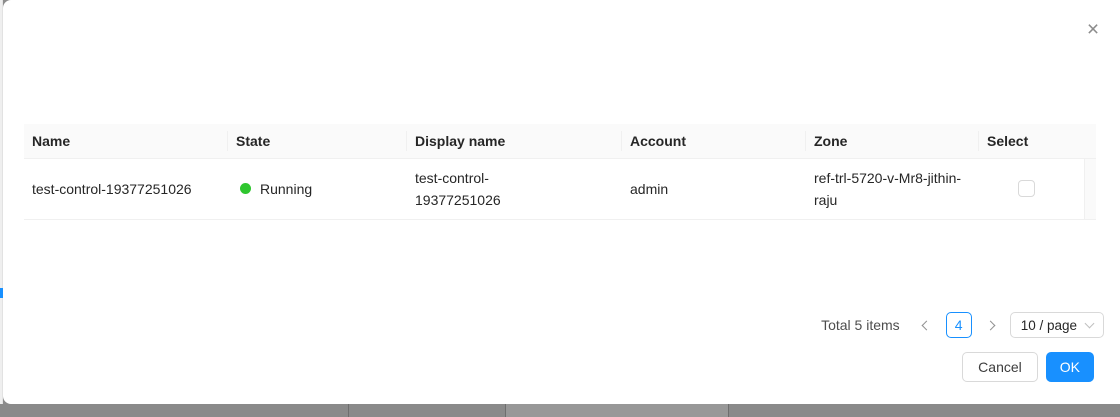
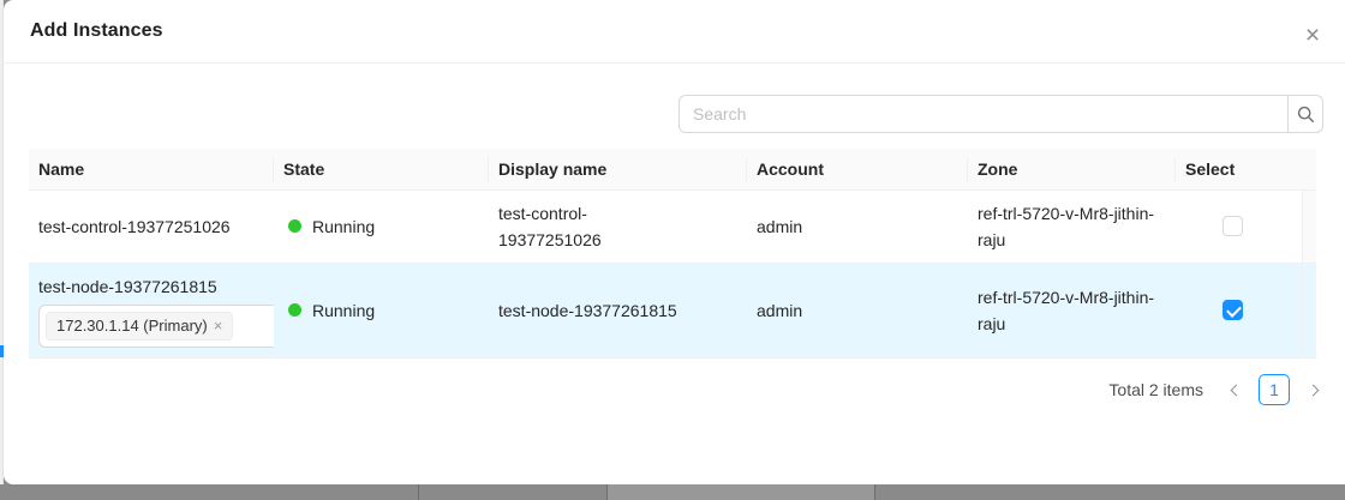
+ Add Instances
  ×
+ Search
  Name	State	Display name	Account	Zone	Select
  test-control-19377251026	Running	test-control-19377251026	admin	ref-trl-5720-v-Mr8-jithin-raju
+ test-node-19377261815 172.30.1.14 (Primary) ×	Running	test-node-19377261815	admin	ref-trl-5720-v-Mr8-jithin-raju
- Total 5 items
+ Total 2 items
- 4
+ 1
- 10 / page
- Cancel
- OK
